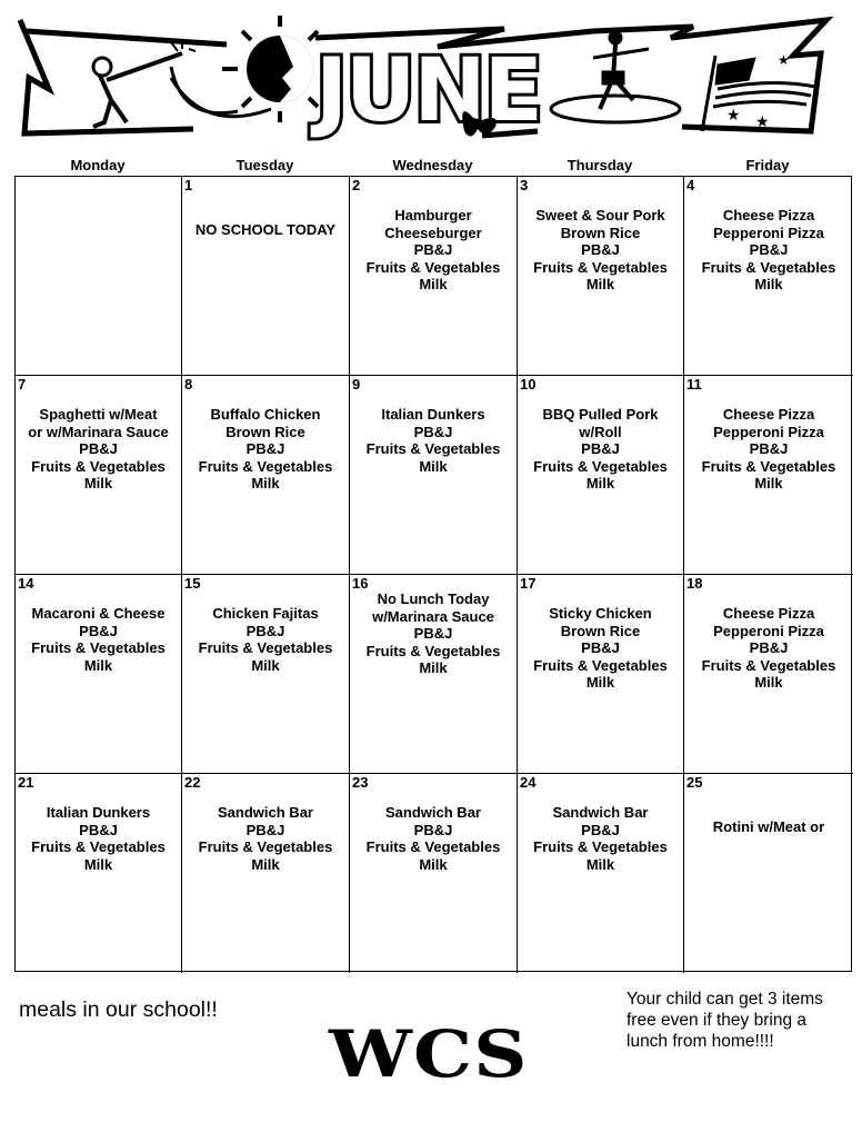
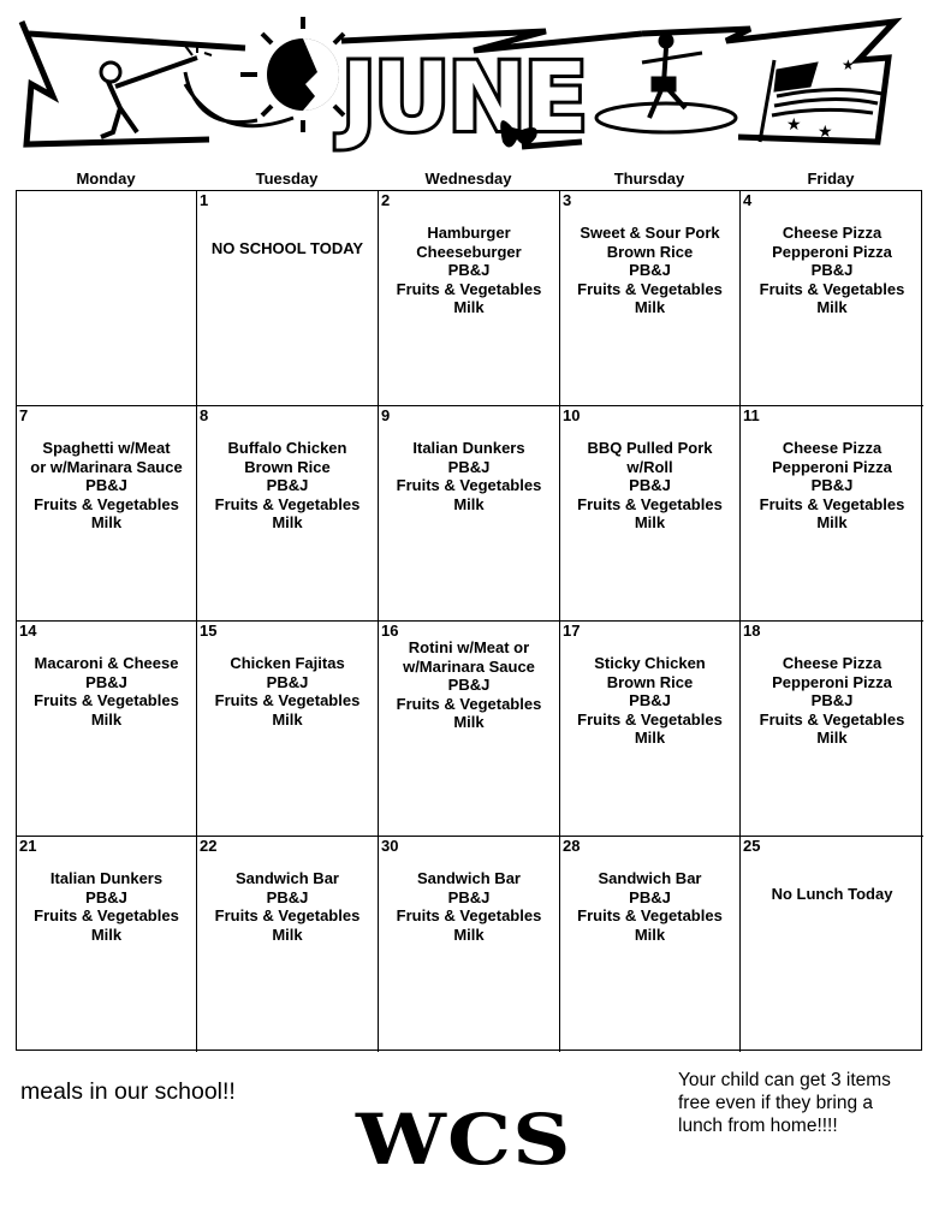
  JUNE
  ★
  ★
  ★
  Monday
  Tuesday
  Wednesday
  Thursday
  Friday
  1
  NO SCHOOL TODAY
  2
  Hamburger
  Cheeseburger
  PB&J
  Fruits & Vegetables
  Milk
  3
  Sweet & Sour Pork
  Brown Rice
  PB&J
  Fruits & Vegetables
  Milk
  4
  Cheese Pizza
  Pepperoni Pizza
  PB&J
  Fruits & Vegetables
  Milk
  7
  Spaghetti w/Meat
  or w/Marinara Sauce
  PB&J
  Fruits & Vegetables
  Milk
  8
  Buffalo Chicken
  Brown Rice
  PB&J
  Fruits & Vegetables
  Milk
  9
  Italian Dunkers
  PB&J
  Fruits & Vegetables
  Milk
  10
  BBQ Pulled Pork
  w/Roll
  PB&J
  Fruits & Vegetables
  Milk
  11
  Cheese Pizza
  Pepperoni Pizza
  PB&J
  Fruits & Vegetables
  Milk
  14
  Macaroni & Cheese
  PB&J
  Fruits & Vegetables
  Milk
  15
  Chicken Fajitas
  PB&J
  Fruits & Vegetables
  Milk
  16
- No Lunch Today
+ Rotini w/Meat or
  w/Marinara Sauce
  PB&J
  Fruits & Vegetables
  Milk
  17
  Sticky Chicken
  Brown Rice
  PB&J
  Fruits & Vegetables
  Milk
  18
  Cheese Pizza
  Pepperoni Pizza
  PB&J
  Fruits & Vegetables
  Milk
  21
  Italian Dunkers
  PB&J
  Fruits & Vegetables
  Milk
  22
  Sandwich Bar
  PB&J
  Fruits & Vegetables
  Milk
- 23
+ 30
  Sandwich Bar
  PB&J
  Fruits & Vegetables
  Milk
- 24
+ 28
  Sandwich Bar
  PB&J
  Fruits & Vegetables
  Milk
  25
- Rotini w/Meat or
+ No Lunch Today
  meals in our school!!
  WCS
  Your child can get 3 items
  free even if they bring a
  lunch from home!!!!
